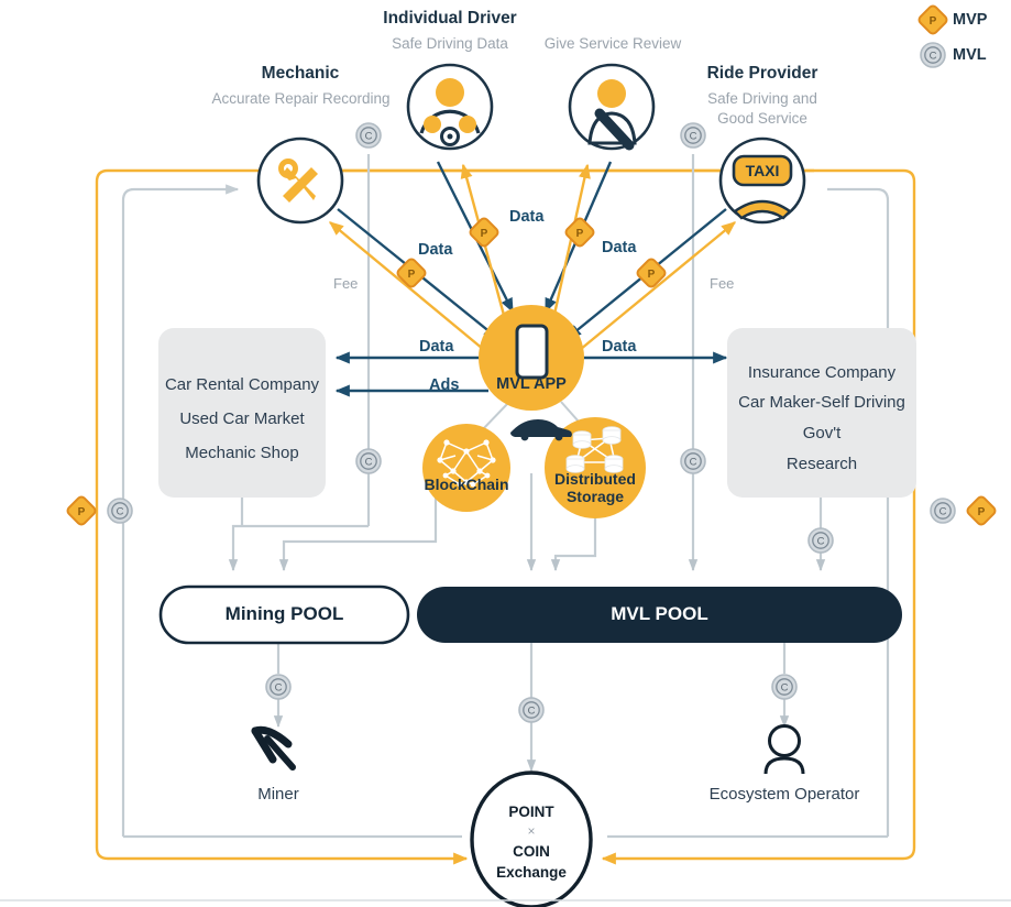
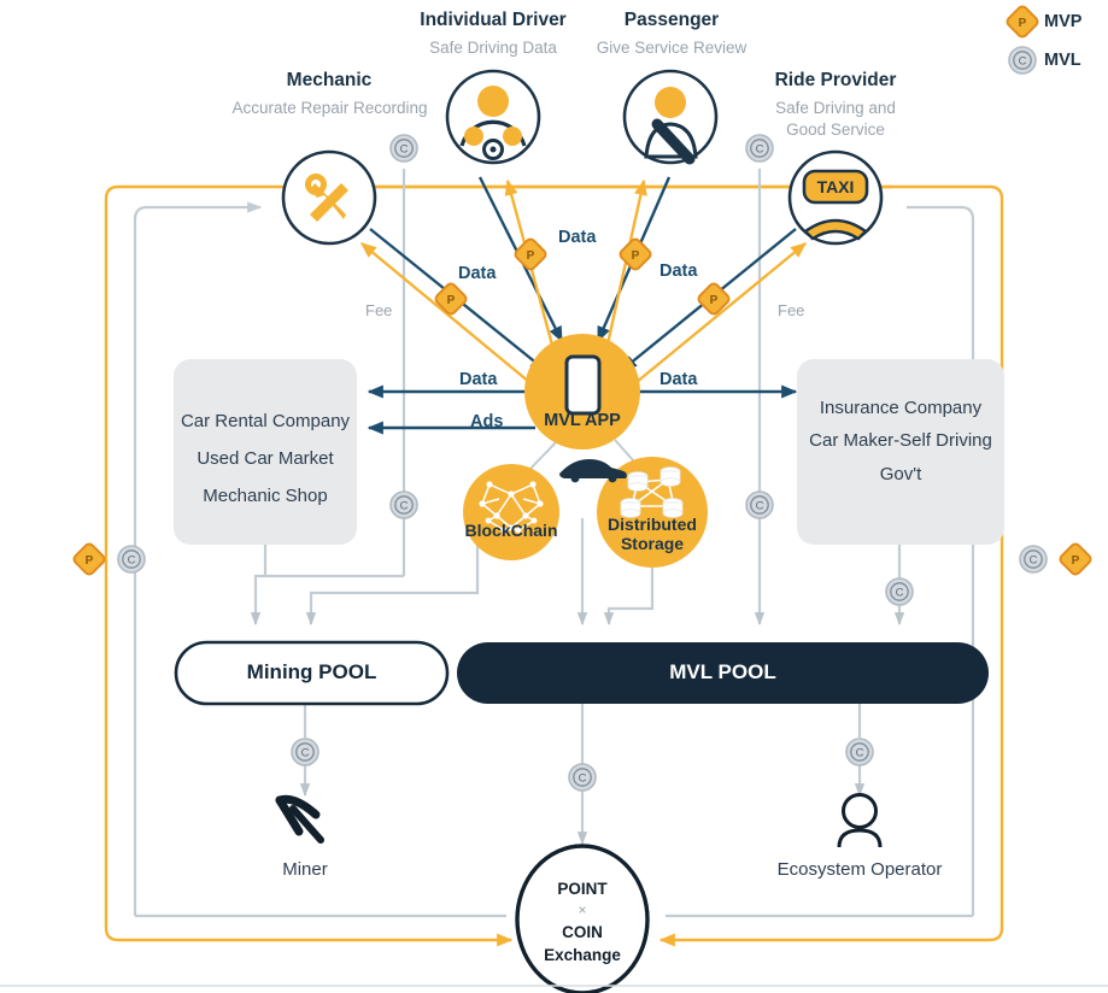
  TAXI
  C
  C
  C
  C
  C
  C
  C
  C
  C
  C
  P
  P
  P
  P
  P
  P
  P
  C
  MVP
  MVL
  Mechanic
  Accurate Repair Recording
  Individual Driver
  Safe Driving Data
+ Passenger
  Give Service Review
  Ride Provider
  Safe Driving and
  Good Service
  Data
  Data
  Data
  Data
  Ads
  Data
  Fee
  Fee
  MVL APP
  BlockChain
  Distributed
  Storage
  Car Rental Company
  Used Car Market
  Mechanic Shop
  Insurance Company
  Car Maker-Self Driving
  Gov't
- Research
  Mining POOL
  MVL POOL
  Miner
  Ecosystem Operator
  POINT
  ×
  COIN
  Exchange
